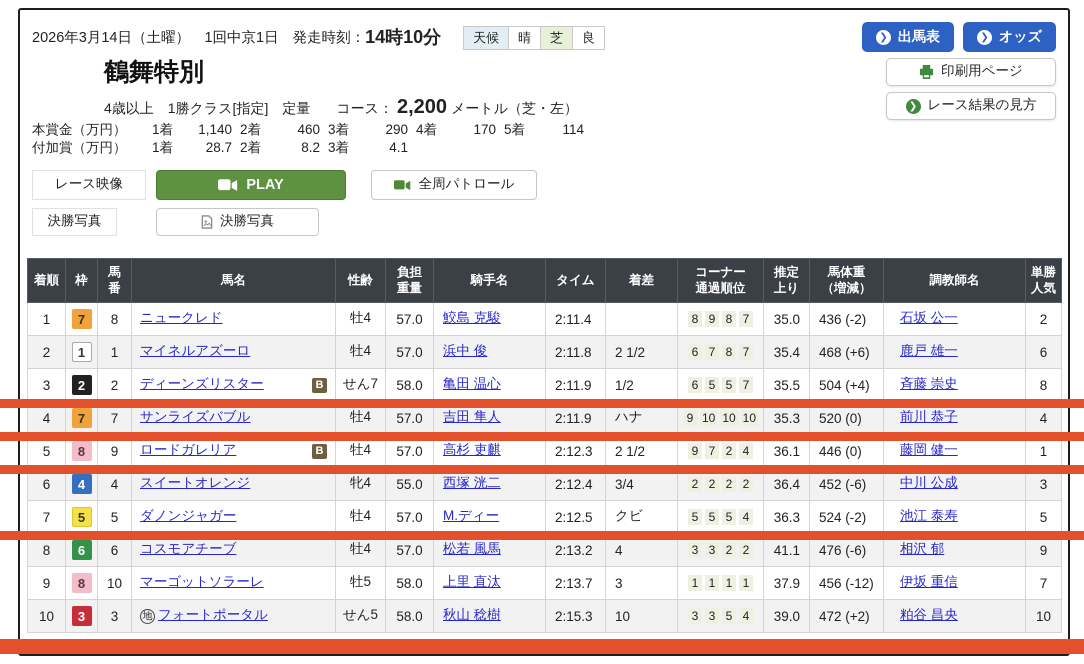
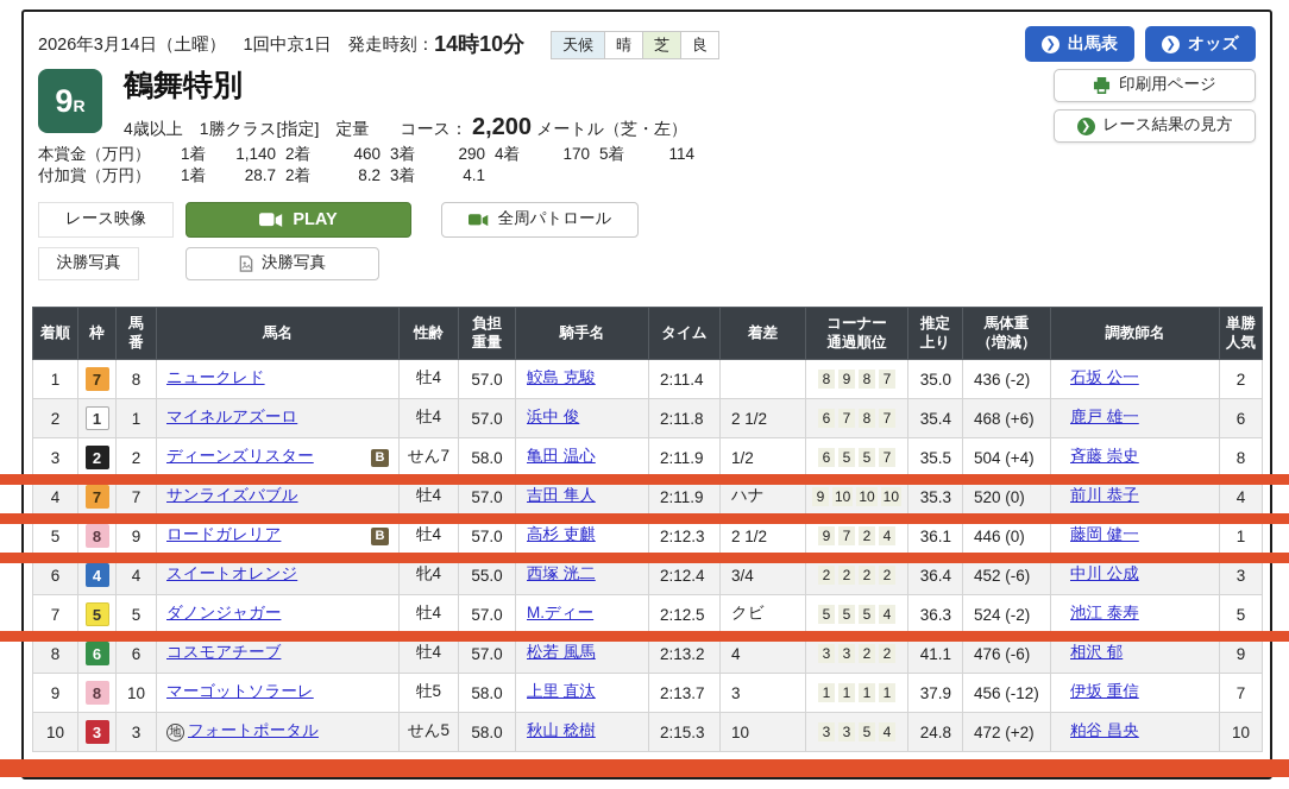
  2026年3月14日（土曜） 1回中京1日
  発走時刻：
  14時10分
  天候
  晴
  芝
  良
  ❯
  出馬表
  ❯
  オッズ
+ 9
+ R
  鶴舞特別
  4歳以上 1勝クラス[指定] 定量
  コース：
  2,200
  メートル（芝・左）
  印刷用ページ
  ❯
  レース結果の見方
  本賞金（万円）
  1着
  1,140
  2着
  460
  3着
  290
  4着
  170
  5着
  114
  付加賞（万円）
  1着
  28.7
  2着
  8.2
  3着
  4.1
  レース映像
  PLAY
  全周パトロール
  決勝写真
  決勝写真
  着順	枠	馬 番	馬名	性齢	負担 重量	騎手名	タイム	着差	コーナー 通過順位	推定 上り	馬体重 （増減）	調教師名	単勝 人気
  1	7	8	ニュークレド	牡4	57.0	鮫島 克駿	2:11.4		8 9 8 7	35.0	436 (-2)	石坂 公一	2
  2	1	1	マイネルアズーロ	牡4	57.0	浜中 俊	2:11.8	2 1/2	6 7 8 7	35.4	468 (+6)	鹿戸 雄一	6
  3	2	2	ディーンズリスター B	せん7	58.0	亀田 温心	2:11.9	1/2	6 5 5 7	35.5	504 (+4)	斉藤 崇史	8
  4	7	7	サンライズバブル	牡4	57.0	吉田 隼人	2:11.9	ハナ	9 10 10 10	35.3	520 (0)	前川 恭子	4
  5	8	9	ロードガレリア B	牡4	57.0	高杉 吏麒	2:12.3	2 1/2	9 7 2 4	36.1	446 (0)	藤岡 健一	1
  6	4	4	スイートオレンジ	牝4	55.0	西塚 洸二	2:12.4	3/4	2 2 2 2	36.4	452 (-6)	中川 公成	3
  7	5	5	ダノンジャガー	牡4	57.0	M.ディー	2:12.5	クビ	5 5 5 4	36.3	524 (-2)	池江 泰寿	5
  8	6	6	コスモアチーブ	牡4	57.0	松若 風馬	2:13.2	4	3 3 2 2	41.1	476 (-6)	相沢 郁	9
  9	8	10	マーゴットソラーレ	牡5	58.0	上里 直汰	2:13.7	3	1 1 1 1	37.9	456 (-12)	伊坂 重信	7
- 10	3	3	地 フォートポータル	せん5	58.0	秋山 稔樹	2:15.3	10	3 3 5 4	39.0	472 (+2)	粕谷 昌央	10
+ 10	3	3	地 フォートポータル	せん5	58.0	秋山 稔樹	2:15.3	10	3 3 5 4	24.8	472 (+2)	粕谷 昌央	10
